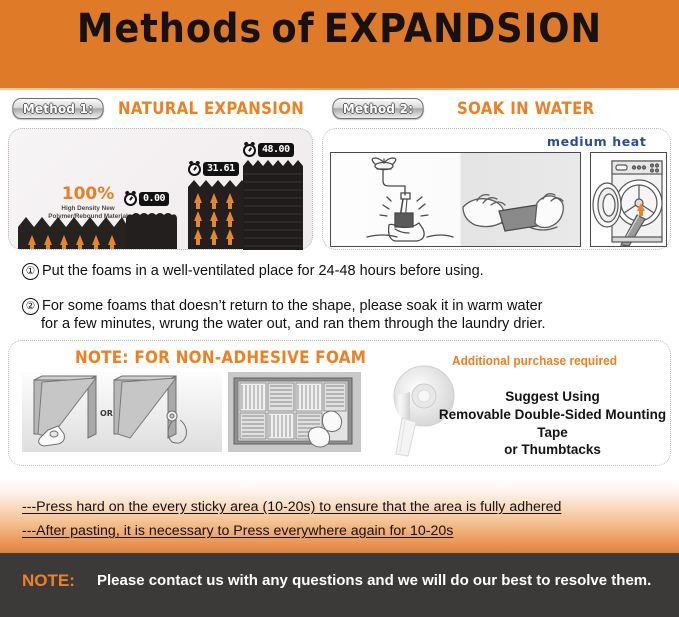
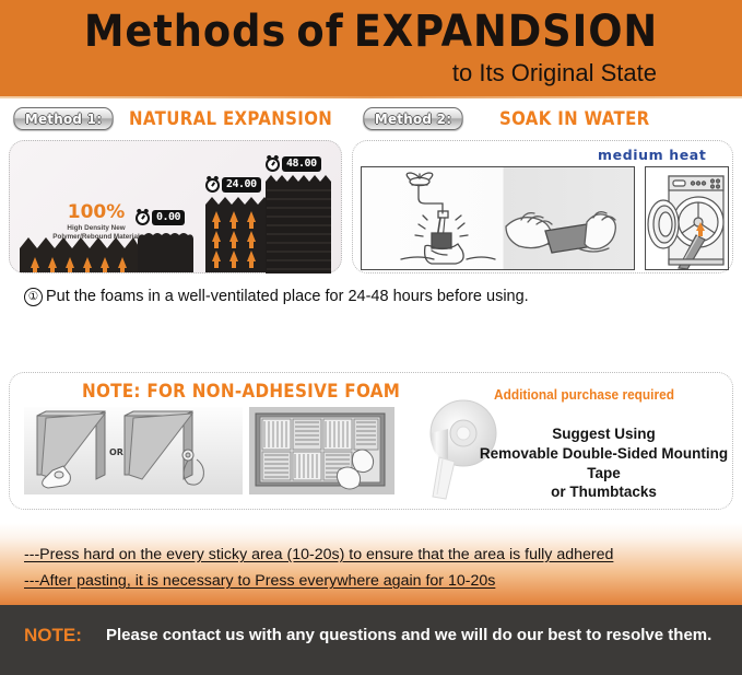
  Methods of EXPANDSION
+ to Its Original State
  Method 1:
  NATURAL EXPANSION
  Method 2:
  SOAK IN WATER
  100%
  0.00
- 31.61
+ 24.00
  48.00
  medium heat
  ① Put the foams in a well-ventilated place for 24-48 hours before using.
- ② For some foams that doesn’t return to the shape, please soak it in warm water
- for a few minutes, wrung the water out, and ran them through the laundry drier.
  NOTE: FOR NON-ADHESIVE FOAM
  Additional purchase required
  OR
  Suggest Using
  Removable Double-Sided Mounting Tape
  or Thumbtacks
  ---Press hard on the every sticky area (10-20s) to ensure that the area is fully adhered
  ---After pasting, it is necessary to Press everywhere again for 10-20s
  NOTE:
  Please contact us with any questions and we will do our best to resolve them.
